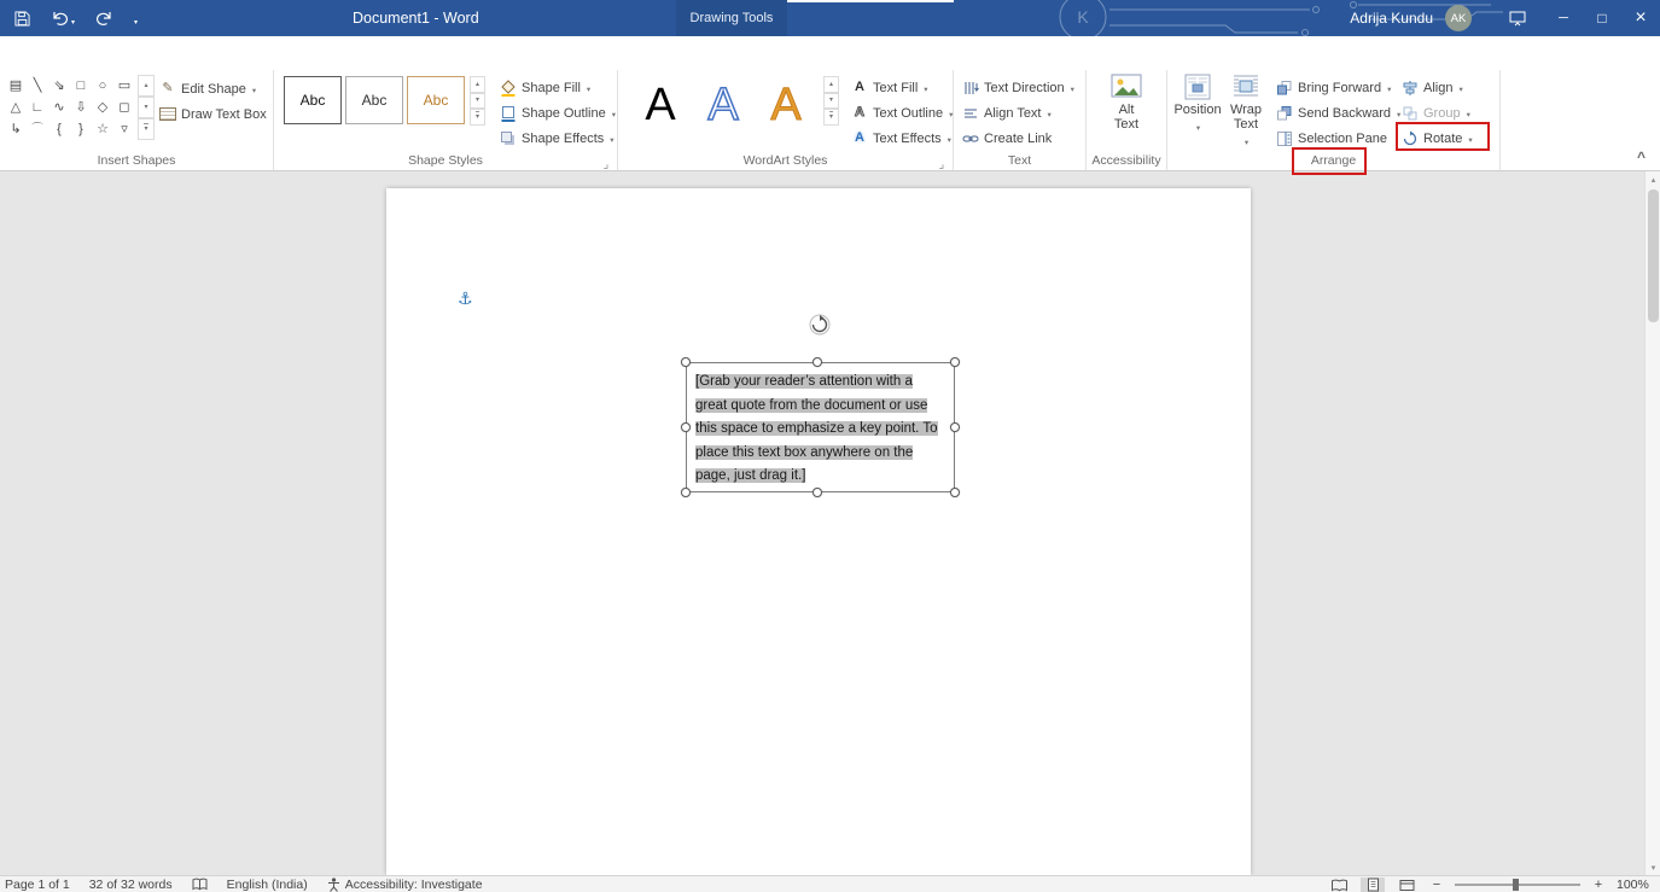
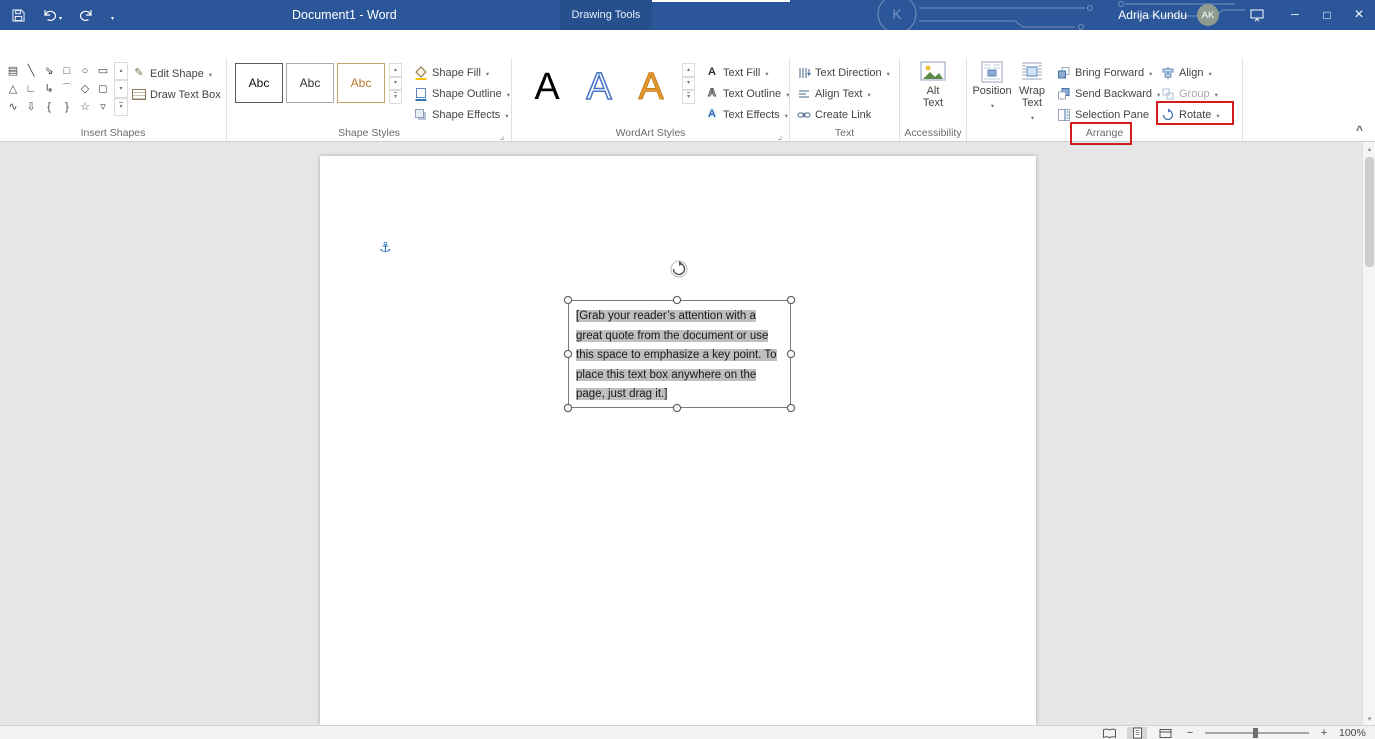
  K
  Document1 - Word
  Drawing Tools
  Adrija Kundu
  AK
  ▤
  ╲
  ⇘
  □
  ○
  ▭
  △
  ∟
- ∿
+ ↳
- ⇩
+ ⌒
  ◇
  ◻
- ↳
+ ∿
- ⌒
+ ⇩
  {
  }
  ☆
  ▿
  Edit Shape
  Draw Text Box
  Insert Shapes
  Abc
  Abc
  Abc
  Shape Fill
  Shape Outline
  Shape Effects
  Shape Styles
  A
  A
  A
  A
  Text Fill
  A
  Text Outline
  A
  Text Effects
  WordArt Styles
  Text Direction
  Align Text
  Create Link
  Text
  Alt Text
  Accessibility
  Position
  Wrap Text
  Bring Forward
  Send Backward
  Selection Pane
  Align
  Group
  Rotate
  Arrange
  [Grab your reader’s attention with a great quote from the document or use this space to emphasize a key point. To place this text box anywhere on the page, just drag it.]
- Page 1 of 1
- 32 of 32 words
- English (India)
- Accessibility: Investigate
  100%
